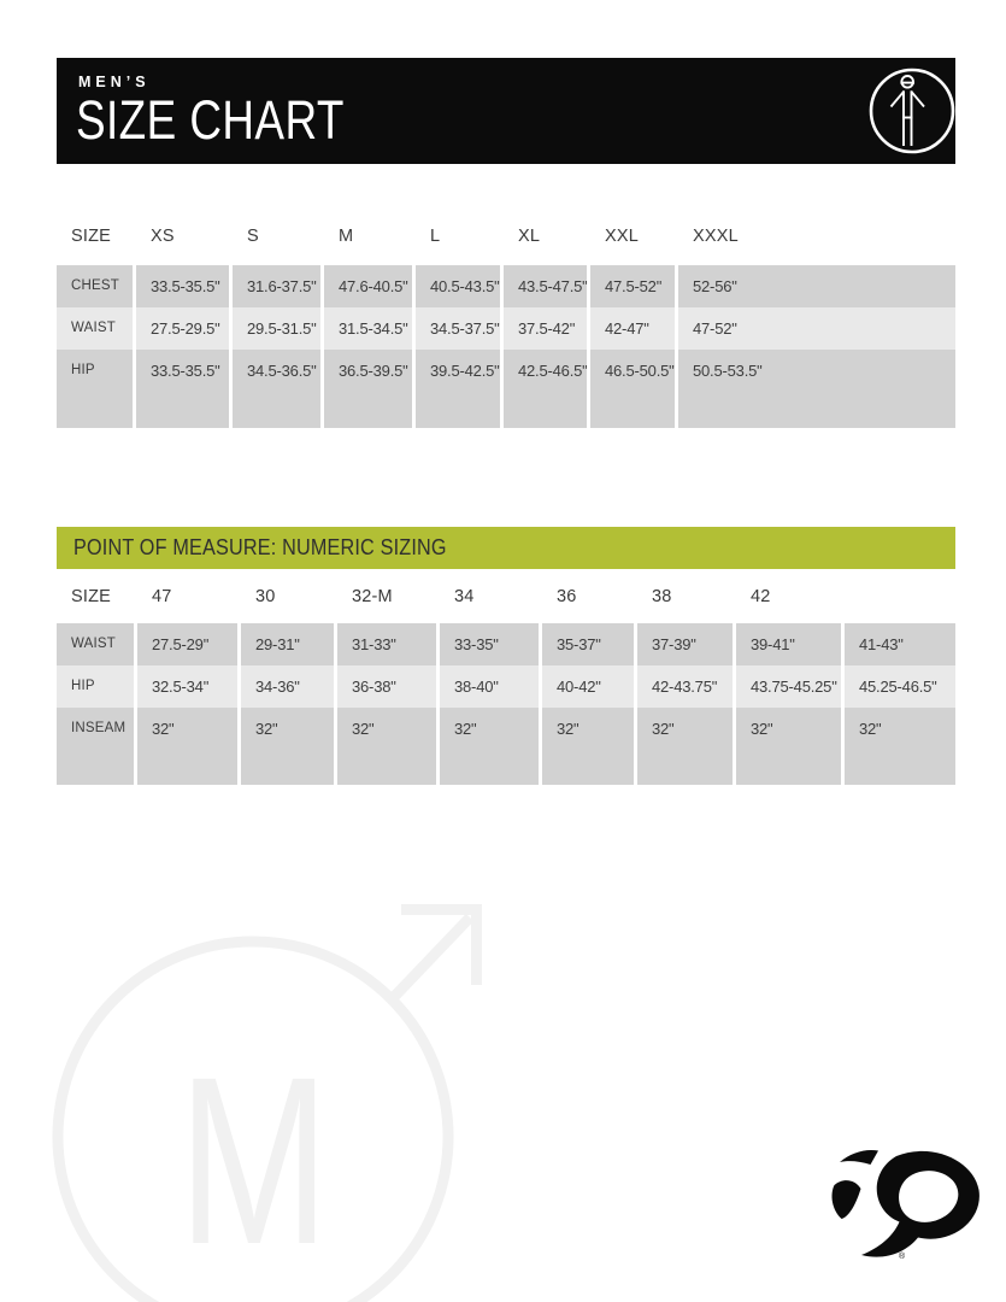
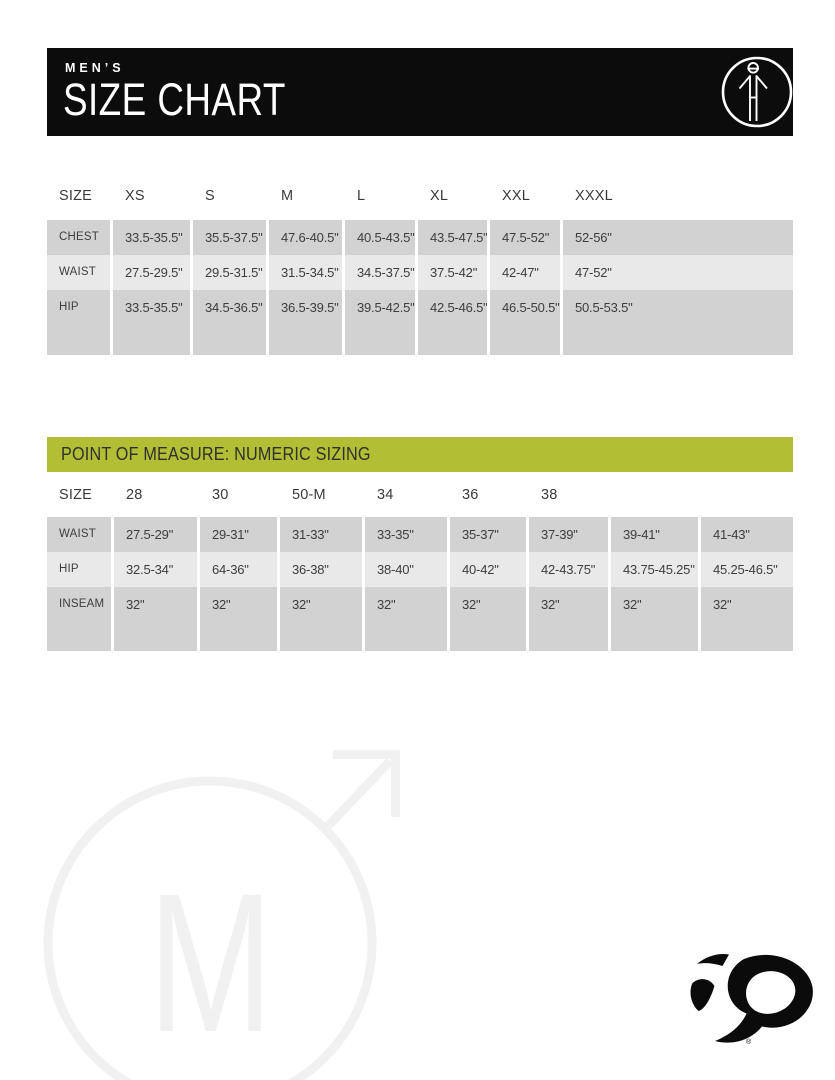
  MEN’S
  SIZE CHART
  SIZE
  XS
  S
  M
  L
  XL
  XXL
  XXXL
  CHEST
  33.5-35.5"
- 31.6-37.5"
+ 35.5-37.5"
  47.6-40.5"
  40.5-43.5"
  43.5-47.5"
  47.5-52"
  52-56"
  WAIST
  27.5-29.5"
  29.5-31.5"
  31.5-34.5"
  34.5-37.5"
  37.5-42"
  42-47"
  47-52"
  HIP
  33.5-35.5"
  34.5-36.5"
  36.5-39.5"
  39.5-42.5"
  42.5-46.5"
  46.5-50.5"
  50.5-53.5"
  POINT OF MEASURE: NUMERIC SIZING
  SIZE
- 47
+ 28
  30
- 32-M
+ 50-M
  34
  36
  38
- 42
  WAIST
  27.5-29"
  29-31"
  31-33"
  33-35"
  35-37"
  37-39"
  39-41"
  41-43"
  HIP
  32.5-34"
- 34-36"
+ 64-36"
  36-38"
  38-40"
  40-42"
  42-43.75"
  43.75-45.25"
  45.25-46.5"
  INSEAM
  32"
  32"
  32"
  32"
  32"
  32"
  32"
  32"
